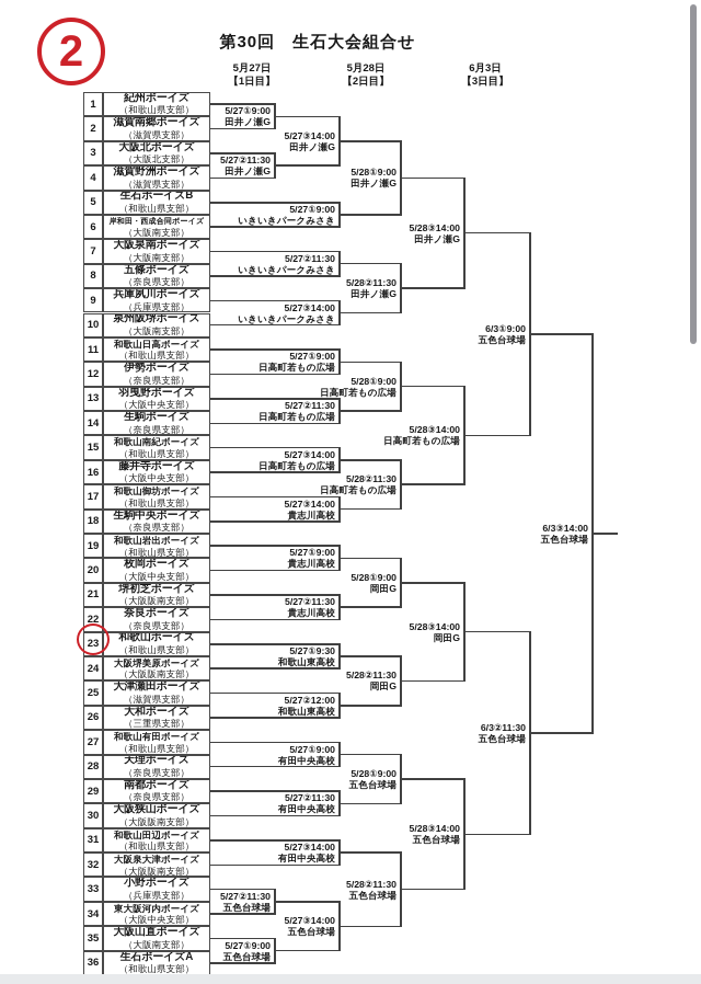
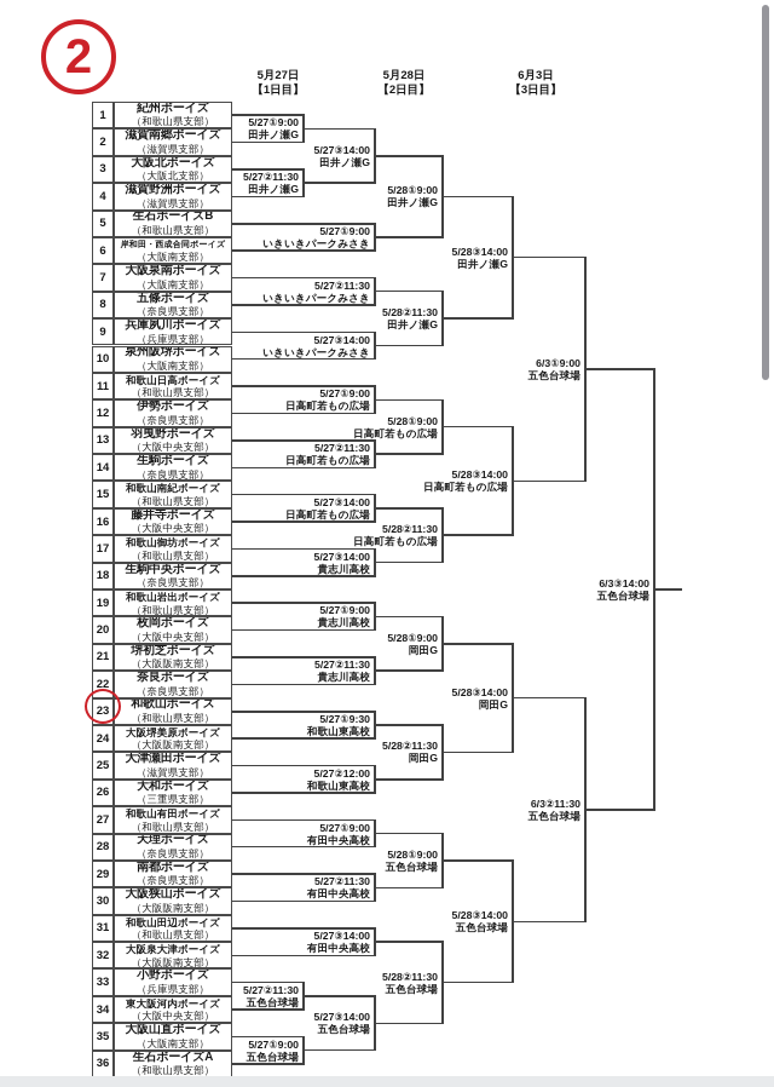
  2
- 第30回 生石大会組合せ
  5月27日
  【1日目】
  5月28日
  【2日目】
  6月3日
  【3日目】
  1
  紀州ボーイズ
  （和歌山県支部）
  2
  滋賀南郷ボーイズ
  （滋賀県支部）
  3
  大阪北ボーイズ
  （大阪北支部）
  4
  滋賀野洲ボーイズ
  （滋賀県支部）
  5
  生石ボーイズB
  （和歌山県支部）
  6
  岸和田・西成合同ボーイズ
  （大阪南支部）
  7
  大阪泉南ボーイズ
  （大阪南支部）
  8
  五條ボーイズ
  （奈良県支部）
  9
  兵庫夙川ボーイズ
  （兵庫県支部）
  10
  泉州阪堺ボーイズ
  （大阪南支部）
  11
  和歌山日高ボーイズ
  （和歌山県支部）
  12
  伊勢ボーイズ
  （奈良県支部）
  13
  羽曳野ボーイズ
  （大阪中央支部）
  14
  生駒ボーイズ
  （奈良県支部）
  15
  和歌山南紀ボーイズ
  （和歌山県支部）
  16
  藤井寺ボーイズ
  （大阪中央支部）
  17
  和歌山御坊ボーイズ
  （和歌山県支部）
  18
  生駒中央ボーイズ
  （奈良県支部）
  19
  和歌山岩出ボーイズ
  （和歌山県支部）
  20
  枚岡ボーイズ
  （大阪中央支部）
  21
  堺初芝ボーイズ
  （大阪阪南支部）
  22
  奈良ボーイズ
  （奈良県支部）
  23
  和歌山ボーイズ
  （和歌山県支部）
  24
  大阪堺美原ボーイズ
  （大阪阪南支部）
  25
  大津瀬田ボーイズ
  （滋賀県支部）
  26
  大和ボーイズ
  （三重県支部）
  27
  和歌山有田ボーイズ
  （和歌山県支部）
  28
  天理ボーイズ
  （奈良県支部）
  29
  南都ボーイズ
  （奈良県支部）
  30
  大阪狭山ボーイズ
  （大阪阪南支部）
  31
  和歌山田辺ボーイズ
  （和歌山県支部）
  32
  大阪泉大津ボーイズ
  （大阪阪南支部）
  33
  小野ボーイズ
  （兵庫県支部）
  34
  東大阪河内ボーイズ
  （大阪中央支部）
  35
  大阪山直ボーイズ
  （大阪南支部）
  36
  生石ボーイズA
  （和歌山県支部）
  5/27①9:00
  田井ノ瀬G
  5/27②11:30
  田井ノ瀬G
  5/27③14:00
  田井ノ瀬G
  5/27①9:00
  いきいきパークみさき
  5/27②11:30
  いきいきパークみさき
  5/27③14:00
  いきいきパークみさき
  5/27①9:00
  日高町若もの広場
  5/27②11:30
  日高町若もの広場
  5/27③14:00
  日高町若もの広場
  5/27③14:00
  貴志川高校
  5/27①9:00
  貴志川高校
  5/27②11:30
  貴志川高校
  5/27①9:30
  和歌山東高校
  5/27②12:00
  和歌山東高校
  5/27①9:00
  有田中央高校
  5/27②11:30
  有田中央高校
  5/27②11:30
  五色台球場
  5/27①9:00
  五色台球場
  5/27③14:00
  有田中央高校
  5/27③14:00
  五色台球場
  5/28①9:00
  田井ノ瀬G
  5/28②11:30
  田井ノ瀬G
  5/28①9:00
  日高町若もの広場
  5/28②11:30
  日高町若もの広場
  5/28①9:00
  岡田G
  5/28②11:30
  岡田G
  5/28①9:00
  五色台球場
  5/28②11:30
  五色台球場
  5/28③14:00
  田井ノ瀬G
  5/28③14:00
  日高町若もの広場
  5/28③14:00
  岡田G
  5/28③14:00
  五色台球場
  6/3①9:00
  五色台球場
  6/3②11:30
  五色台球場
  6/3③14:00
  五色台球場
